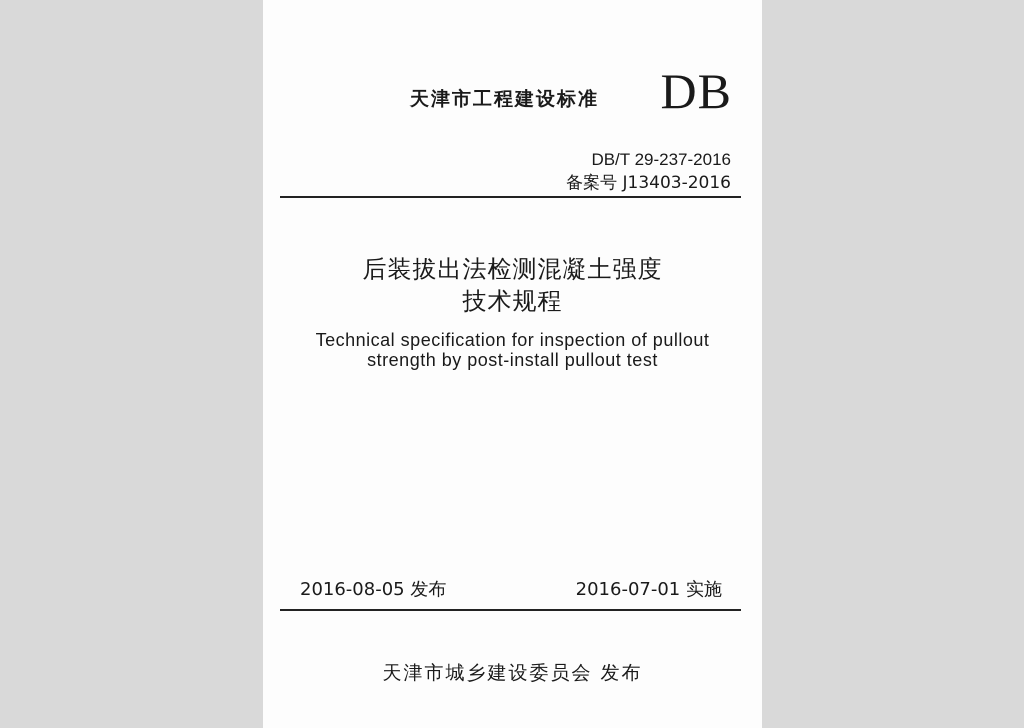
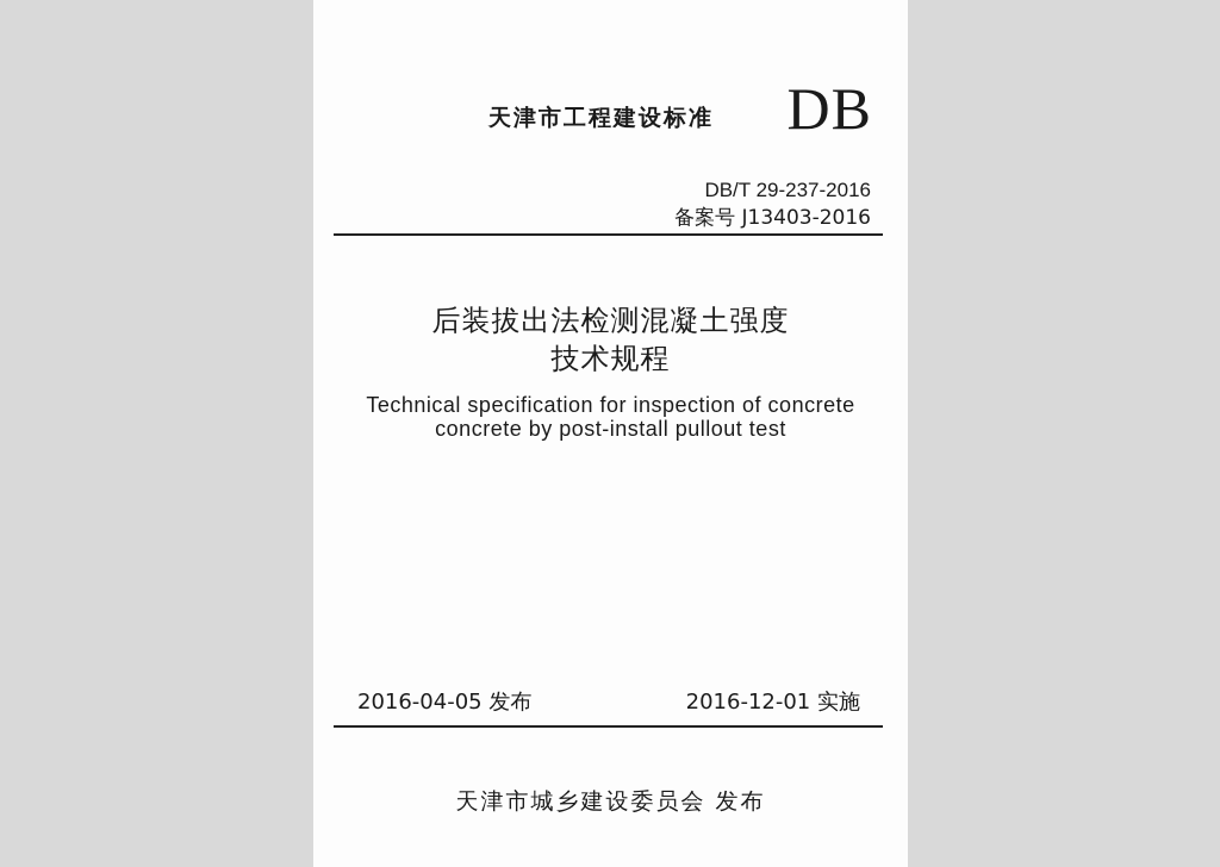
  天津市工程建设标准
  DB
  DB/T 29-237-2016
  备案号 J13403-2016
  后装拔出法检测混凝土强度
  技术规程
- Technical specification for inspection of pullout
+ Technical specification for inspection of concrete
- strength by post-install pullout test
+ concrete by post-install pullout test
- 2016-08-05 发布
+ 2016-04-05 发布
- 2016-07-01 实施
+ 2016-12-01 实施
  天津市城乡建设委员会 发布
